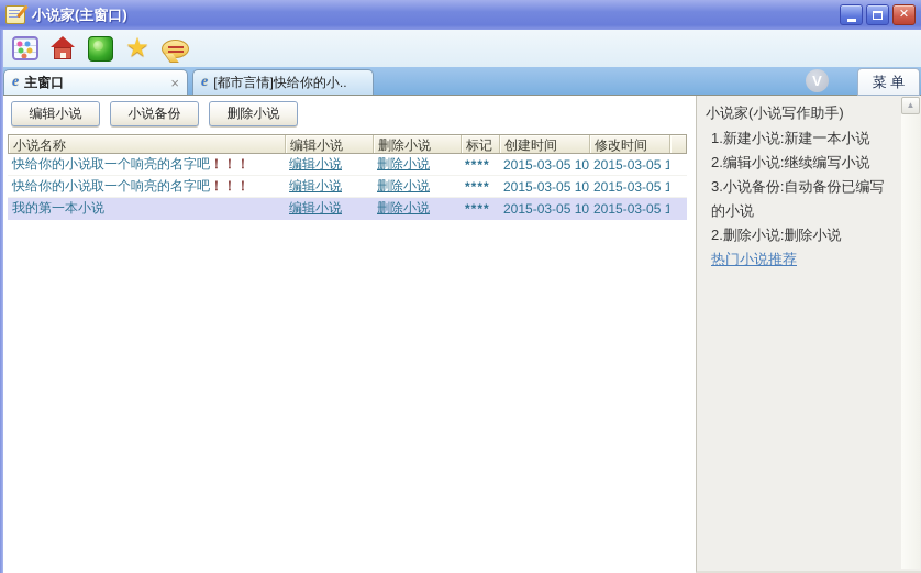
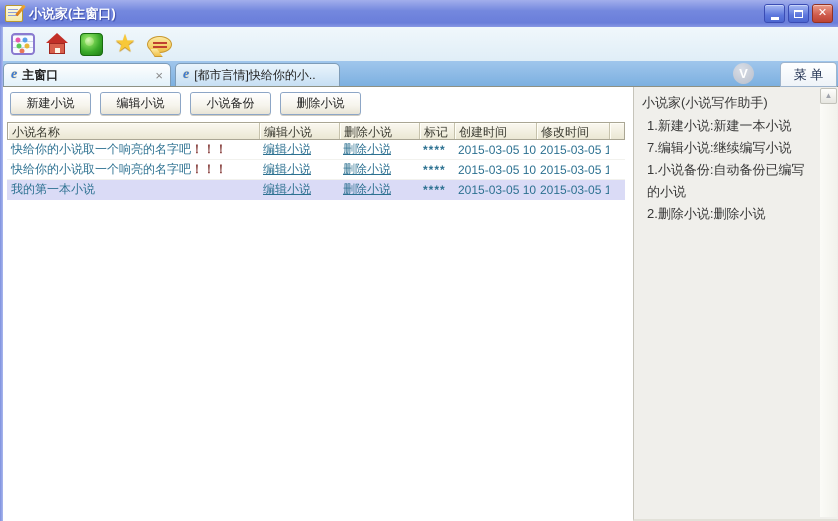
  小说家(主窗口)
  ✕
  ★
  e
  主窗口
  ×
  e
  [都市言情]快给你的小..
  V
  菜 单
+ 新建小说
  编辑小说
  小说备份
  删除小说
  小说名称
  编辑小说
  删除小说
  标记
  创建时间
  修改时间
  快给你的小说取一个响亮的名字吧！！！
  编辑小说
  删除小说
  ****
  2015-03-05 10
  2015-03-05 1
  快给你的小说取一个响亮的名字吧！！！
  编辑小说
  删除小说
  ****
  2015-03-05 10
  2015-03-05 1
  我的第一本小说
  编辑小说
  删除小说
  ****
  2015-03-05 10
  2015-03-05 1
  小说家(小说写作助手)
  1.新建小说:新建一本小说
- 2.编辑小说:继续编写小说
+ 7.编辑小说:继续编写小说
- 3.小说备份:自动备份已编写的小说
+ 1.小说备份:自动备份已编写的小说
  2.删除小说:删除小说
- 热门小说推荐
  ▲
